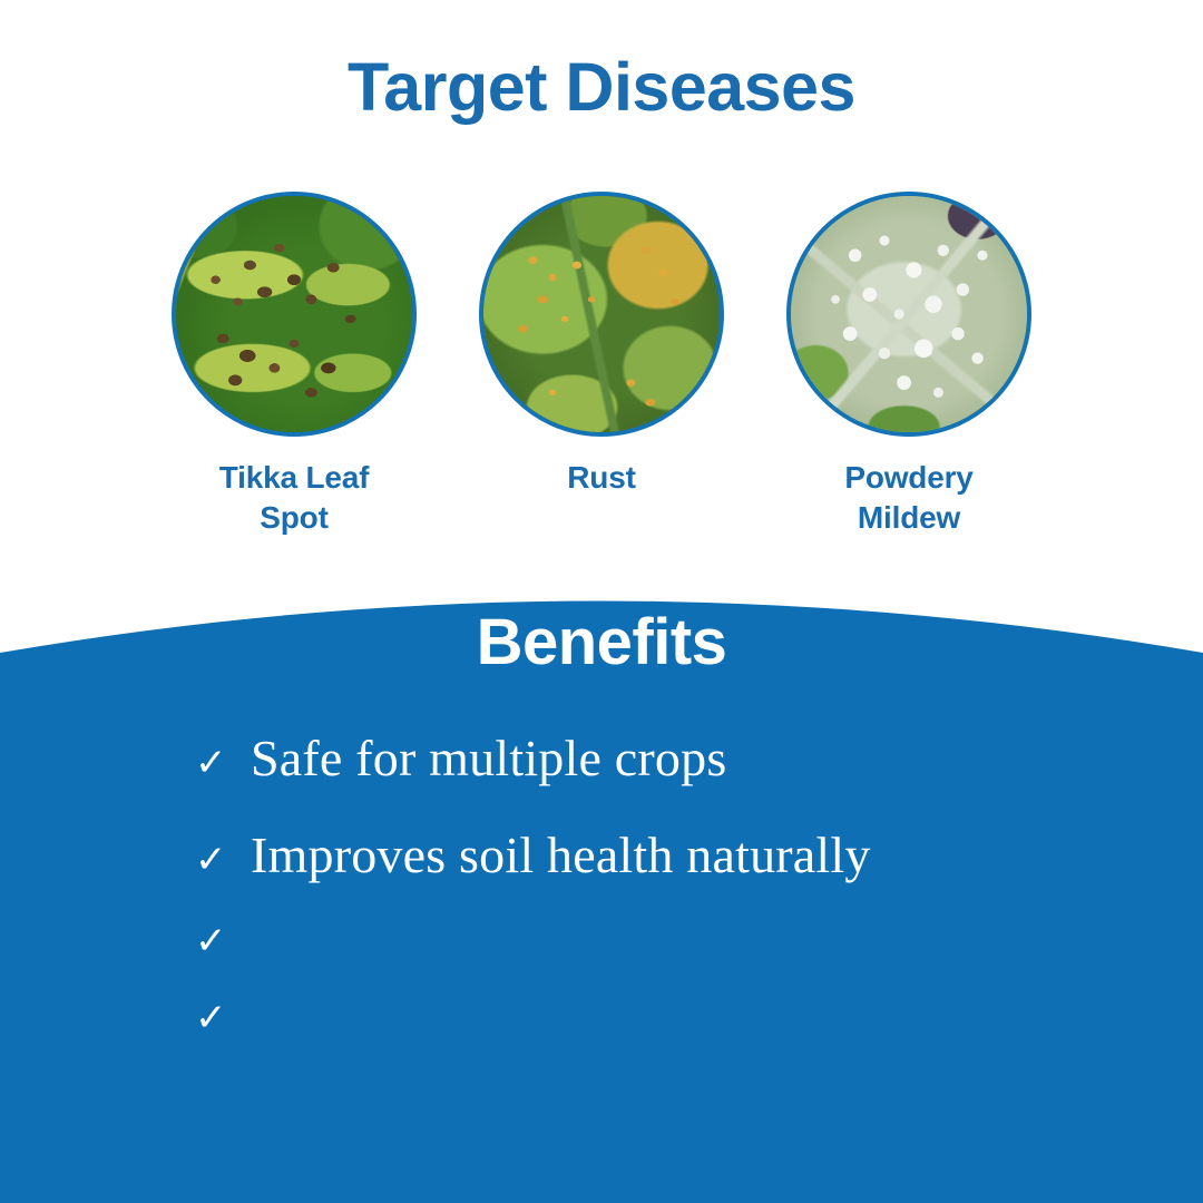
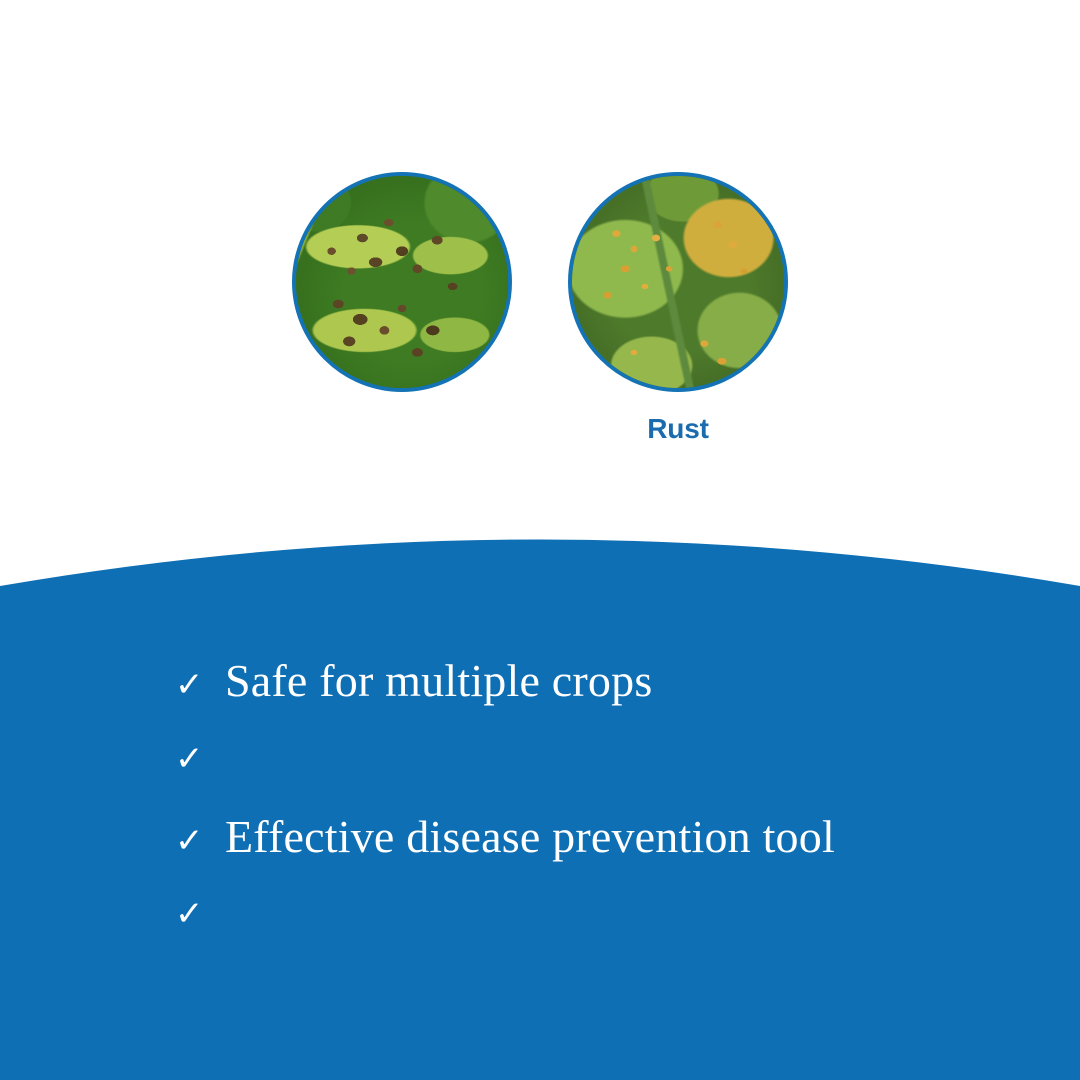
- Target Diseases
- Tikka Leaf
- Spot
  Rust
- Powdery
- Mildew
- Benefits
  ✓
  Safe for multiple crops
  ✓
- Improves soil health naturally
  ✓
+ Effective disease prevention tool
  ✓
